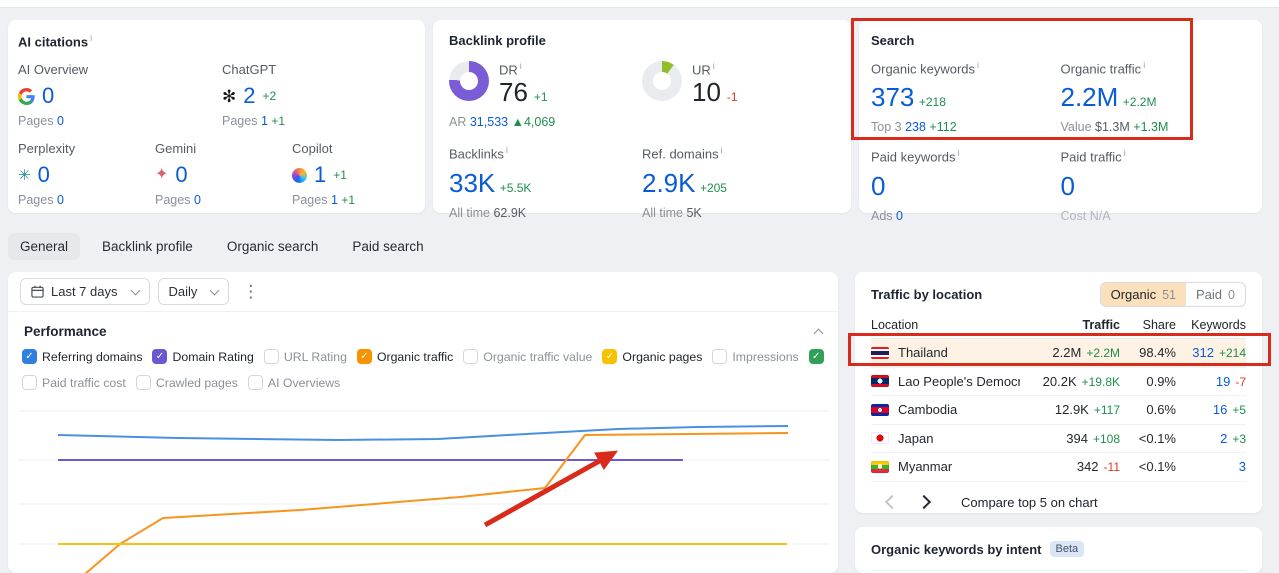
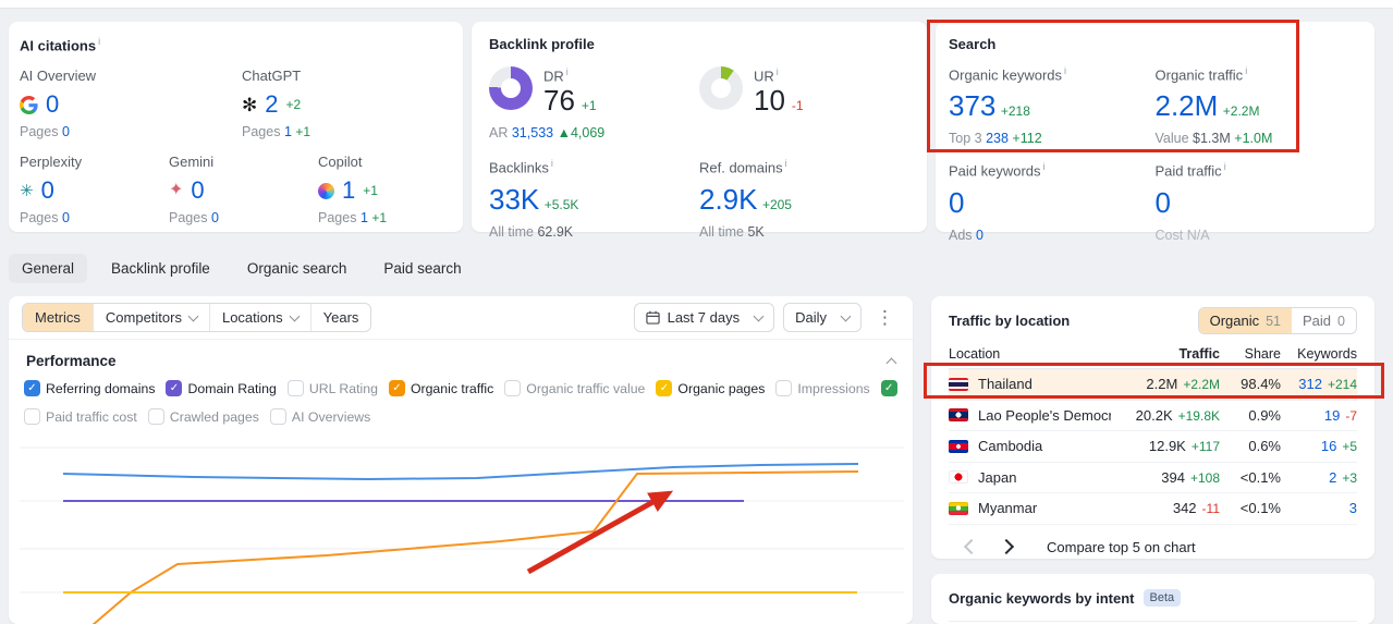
  AI citations i
  AI Overview
  0
  Pages 0
  ChatGPT
  ✻
  2
  +2
  Pages 1 +1
  Perplexity
  ✳
  0
  Pages 0
  Gemini
  ✦
  0
  Pages 0
  Copilot
  1
  +1
  Pages 1 +1
  Backlink profile
  DR i
  76
  +1
  AR 31,533 ▲4,069
  UR i
  10
  -1
  Backlinks i
  33K +5.5K
  All time 62.9K
  Ref. domains i
  2.9K +205
  All time 5K
  Search
  Organic keywords i
  373 +218
  Top 3 238 +112
  Organic traffic i
  2.2M +2.2M
- Value $1.3M +1.3M
+ Value $1.3M +1.0M
  Paid keywords i
  0
  Ads 0
  Paid traffic i
  0
  Cost N/A
  General
  Backlink profile
  Organic search
  Paid search
+ Metrics
+ Competitors
+ Locations
+ Years
  Last 7 days
  Daily
  ⋮
  Performance
  ✓
  Referring domains
  ✓
  Domain Rating
  URL Rating
  ✓
  Organic traffic
  Organic traffic value
  ✓
  Organic pages
  Impressions
  ✓
  Paid traffic cost
  Crawled pages
  AI Overviews
  Traffic by location
  Organic
  51
  Paid
  0
  Location
  Traffic
  Share
  Keywords
  Thailand
  2.2M +2.2M
  98.4%
  312 +214
  20.2K +19.8K
  0.9%
  19 -7
  Cambodia
  12.9K +117
  0.6%
  16 +5
  Japan
  394 +108
  <0.1%
  2 +3
  Myanmar
  342 -11
  <0.1%
  3
  Compare top 5 on chart
  Organic keywords by intent
  Beta
